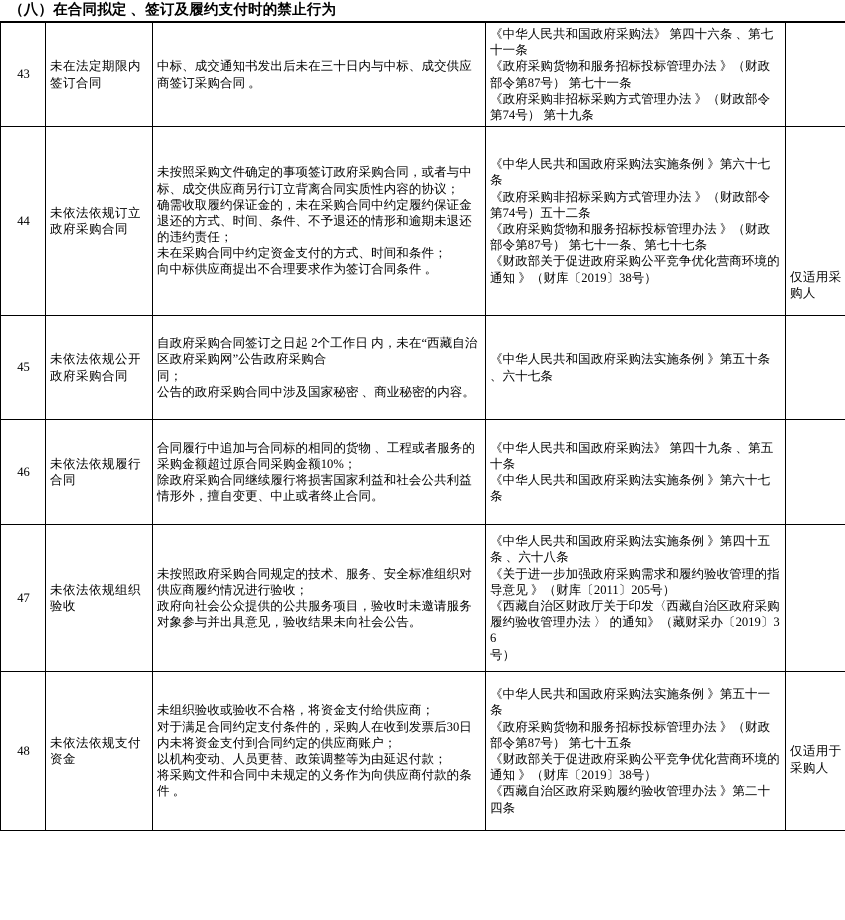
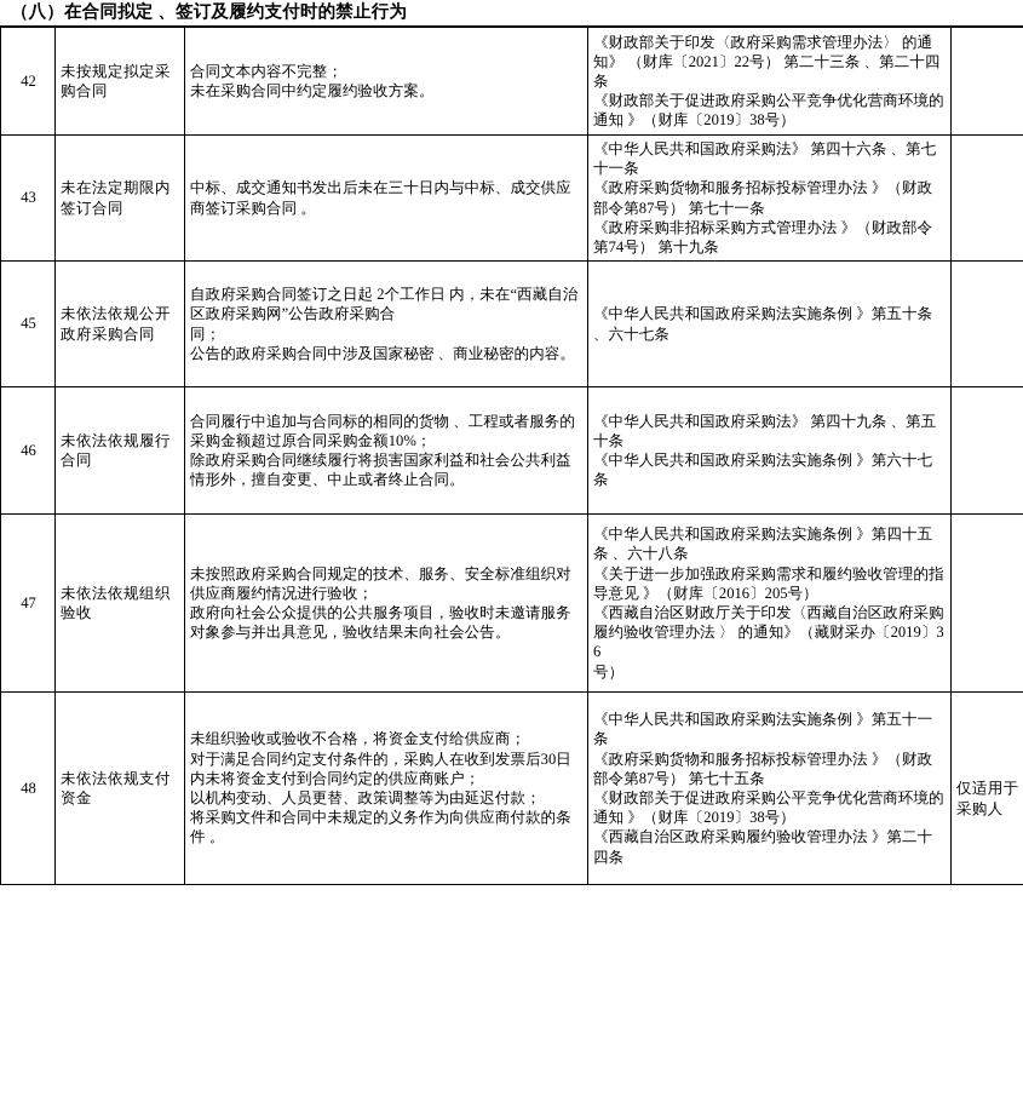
  （八）在合同拟定 、签订及履约支付时的禁止行为
+ 42	未按规定拟定采购合同	合同文本内容不完整； 未在采购合同中约定履约验收方案。	《财政部关于印发〈政府采购需求管理办法〉 的通知》 （财库〔2021〕22号） 第二十三条 、第二十四条 《财政部关于促进政府采购公平竞争优化营商环境的通知 》（财库〔2019〕38号）
  43	未在法定期限内签订合同	中标、成交通知书发出后未在三十日内与中标、成交供应商签订采购合同 。	《中华人民共和国政府采购法》 第四十六条 、第七十一条 《政府采购货物和服务招标投标管理办法 》（财政部令第87号） 第七十一条 《政府采购非招标采购方式管理办法 》（财政部令第74号） 第十九条
- 44	未依法依规订立政府采购合同	未按照采购文件确定的事项签订政府采购合同，或者与中标、成交供应商另行订立背离合同实质性内容的协议； 确需收取履约保证金的，未在采购合同中约定履约保证金退还的方式、时间、条件、不予退还的情形和逾期未退还的违约责任； 未在采购合同中约定资金支付的方式、时间和条件； 向中标供应商提出不合理要求作为签订合同条件 。	《中华人民共和国政府采购法实施条例 》第六十七条 《政府采购非招标采购方式管理办法 》（财政部令第74号）五十二条 《政府采购货物和服务招标投标管理办法 》（财政部令第87号） 第七十一条、第七十七条 《财政部关于促进政府采购公平竞争优化营商环境的通知 》（财库〔2019〕38号）	仅适用采购人
  45	未依法依规公开政府采购合同	自政府采购合同签订之日起 2个工作日 内，未在“西藏自治区政府采购网”公告政府采购合 同； 公告的政府采购合同中涉及国家秘密 、商业秘密的内容。	《中华人民共和国政府采购法实施条例 》第五十条 、六十七条
  46	未依法依规履行合同	合同履行中追加与合同标的相同的货物 、工程或者服务的采购金额超过原合同采购金额10%； 除政府采购合同继续履行将损害国家利益和社会公共利益情形外，擅自变更、中止或者终止合同。	《中华人民共和国政府采购法》 第四十九条 、第五十条 《中华人民共和国政府采购法实施条例 》第六十七条
- 47	未依法依规组织验收	未按照政府采购合同规定的技术、服务、安全标准组织对供应商履约情况进行验收； 政府向社会公众提供的公共服务项目，验收时未邀请服务对象参与并出具意见，验收结果未向社会公告。	《中华人民共和国政府采购法实施条例 》第四十五条 、六十八条 《关于进一步加强政府采购需求和履约验收管理的指导意见 》（财库〔2011〕205号） 《西藏自治区财政厅关于印发〈西藏自治区政府采购履约验收管理办法 〉 的通知》（藏财采办〔2019〕36 号）
+ 47	未依法依规组织验收	未按照政府采购合同规定的技术、服务、安全标准组织对供应商履约情况进行验收； 政府向社会公众提供的公共服务项目，验收时未邀请服务对象参与并出具意见，验收结果未向社会公告。	《中华人民共和国政府采购法实施条例 》第四十五条 、六十八条 《关于进一步加强政府采购需求和履约验收管理的指导意见 》（财库〔2016〕205号） 《西藏自治区财政厅关于印发〈西藏自治区政府采购履约验收管理办法 〉 的通知》（藏财采办〔2019〕36 号）
  48	未依法依规支付资金	未组织验收或验收不合格，将资金支付给供应商； 对于满足合同约定支付条件的，采购人在收到发票后30日内未将资金支付到合同约定的供应商账户； 以机构变动、人员更替、政策调整等为由延迟付款； 将采购文件和合同中未规定的义务作为向供应商付款的条件 。	《中华人民共和国政府采购法实施条例 》第五十一条 《政府采购货物和服务招标投标管理办法 》（财政部令第87号） 第七十五条 《财政部关于促进政府采购公平竞争优化营商环境的通知 》（财库〔2019〕38号） 《西藏自治区政府采购履约验收管理办法 》第二十四条	仅适用于采购人
